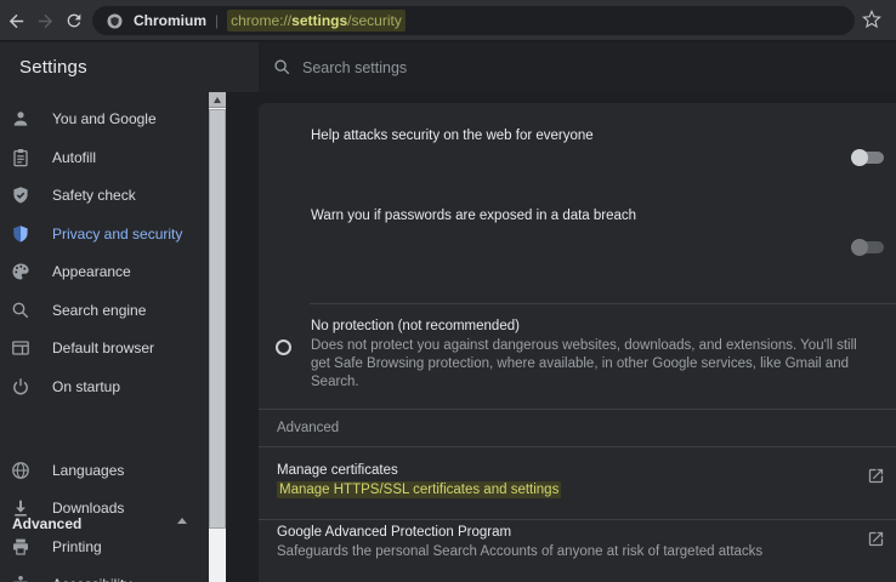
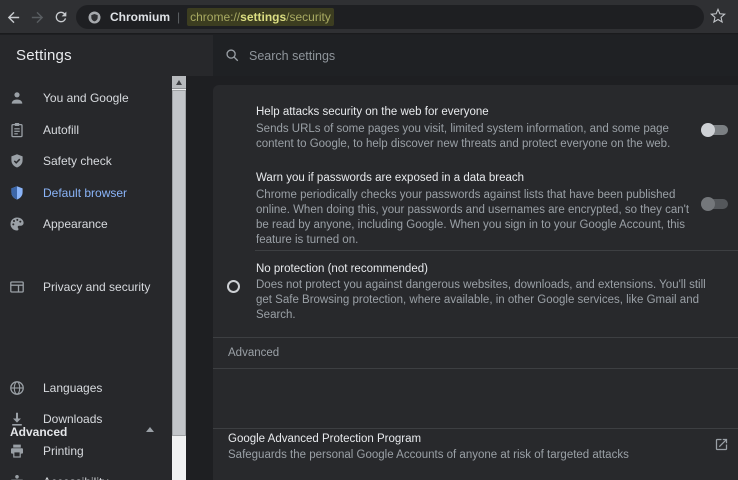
  Chromium
  |
  chrome://settings/security
  Settings
  Search settings
  You and Google
  Autofill
  Safety check
- Privacy and security
+ Default browser
  Appearance
- Search engine
- Default browser
+ Privacy and security
- On startup
  Advanced
  Languages
  Downloads
  Printing
  Help attacks security on the web for everyone
+ Sends URLs of some pages you visit, limited system information, and some page content to Google, to help discover new threats and protect everyone on the web.
  Warn you if passwords are exposed in a data breach
+ Chrome periodically checks your passwords against lists that have been published online. When doing this, your passwords and usernames are encrypted, so they can't be read by anyone, including Google. When you sign in to your Google Account, this feature is turned on.
  No protection (not recommended)
  Does not protect you against dangerous websites, downloads, and extensions. You'll still get Safe Browsing protection, where available, in other Google services, like Gmail and Search.
  Advanced
- Manage certificates
- Manage HTTPS/SSL certificates and settings
  Google Advanced Protection Program
- Safeguards the personal Search Accounts of anyone at risk of targeted attacks
+ Safeguards the personal Google Accounts of anyone at risk of targeted attacks
